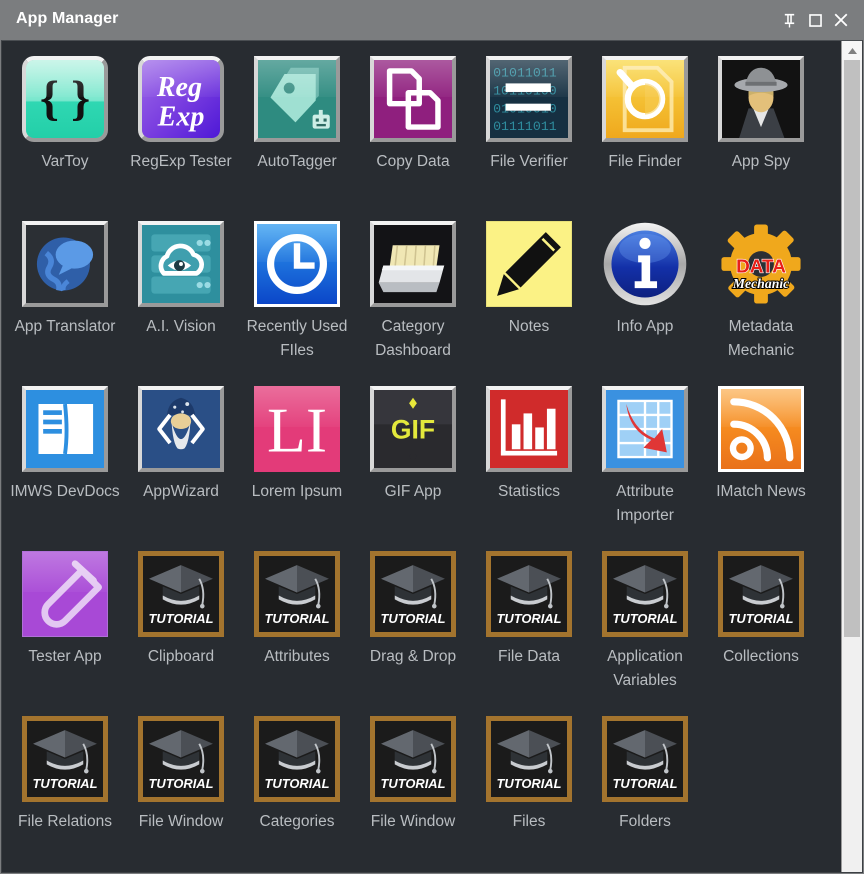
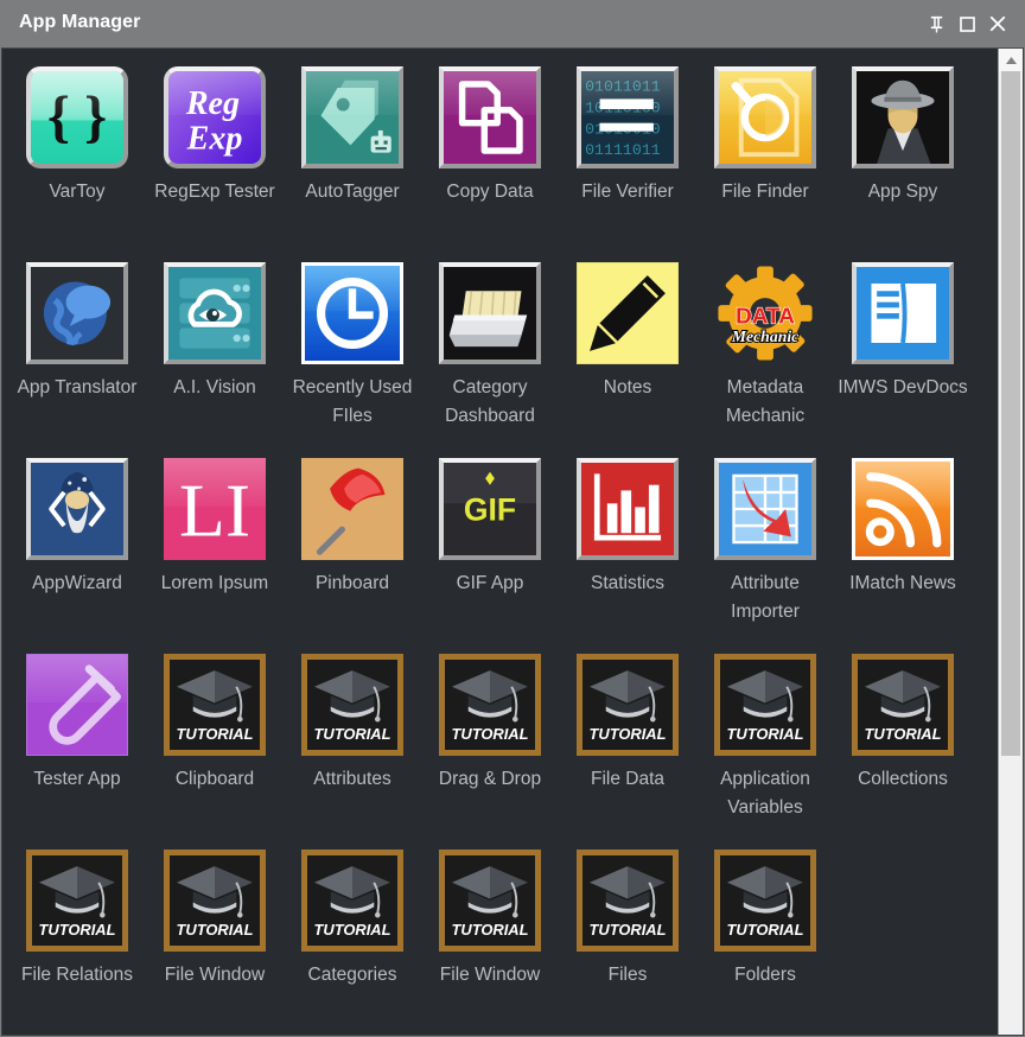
  App Manager
  {
  }
  VarToy
  Exp
  RegExp Tester
  AutoTagger
  Copy Data
  01111011
  File Verifier
  File Finder
  App Spy
  App Translator
  A.I. Vision
  Recently Used FIles
  Category Dashboard
  Notes
- Info App
  DATA
  Mechanic
  Metadata Mechanic
  IMWS DevDocs
  AppWizard
  LI
  Lorem Ipsum
+ Pinboard
  GIF
  GIF App
  Statistics
  Attribute Importer
  IMatch News
  Tester App
  TUTORIAL
  Clipboard
  TUTORIAL
  Attributes
  TUTORIAL
  Drag & Drop
  TUTORIAL
  File Data
  TUTORIAL
  Application Variables
  TUTORIAL
  Collections
  TUTORIAL
  File Relations
  TUTORIAL
  File Window
  TUTORIAL
  Categories
  TUTORIAL
  File Window
  TUTORIAL
  Files
  TUTORIAL
  Folders
